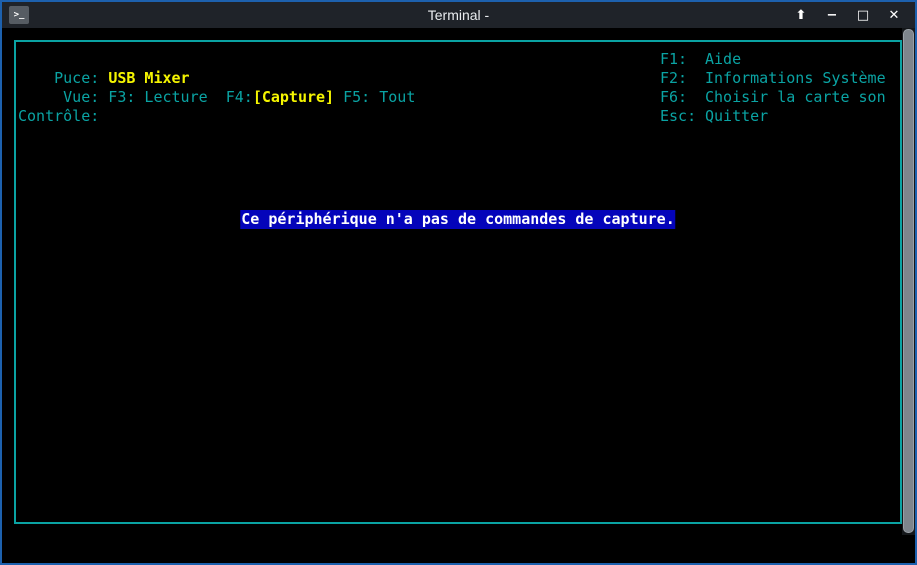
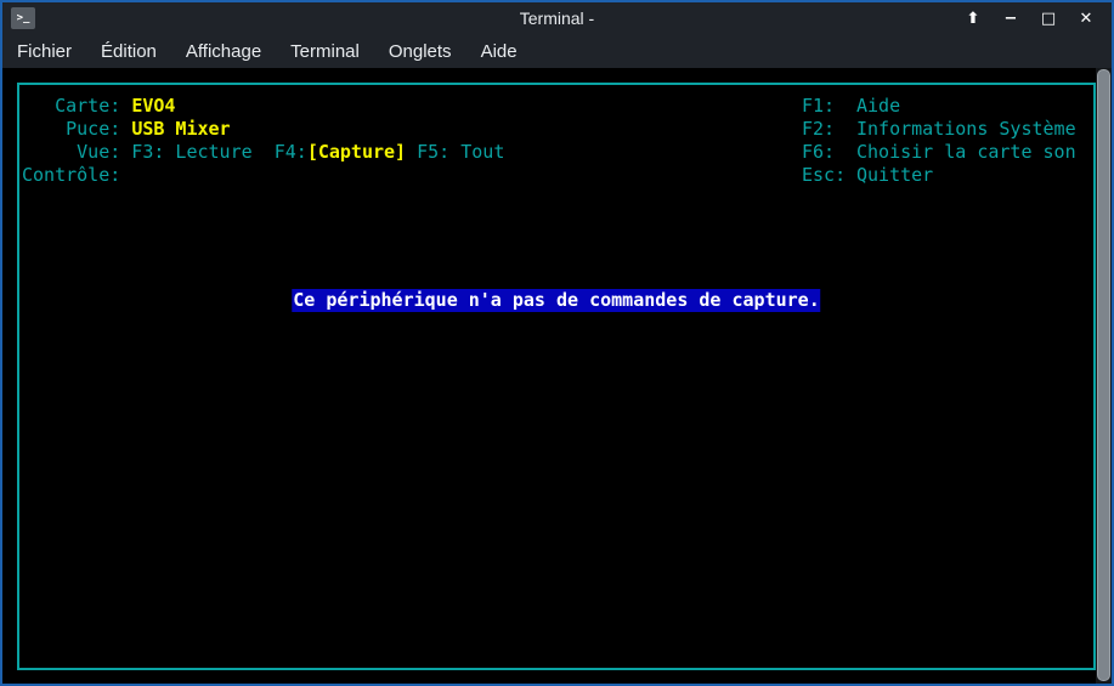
  >_
  Terminal -
  ⬆
  −
  □
  ✕
+ Fichier
+ Édition
+ Affichage
+ Terminal
+ Onglets
+ Aide
+ Carte: EVO4
  Puce: USB Mixer
  Vue: F3: Lecture F4:[Capture] F5: Tout
  Contrôle:
  F1: Aide
  F2: Informations Système
  F6: Choisir la carte son
  Esc: Quitter
  Ce périphérique n'a pas de commandes de capture.
